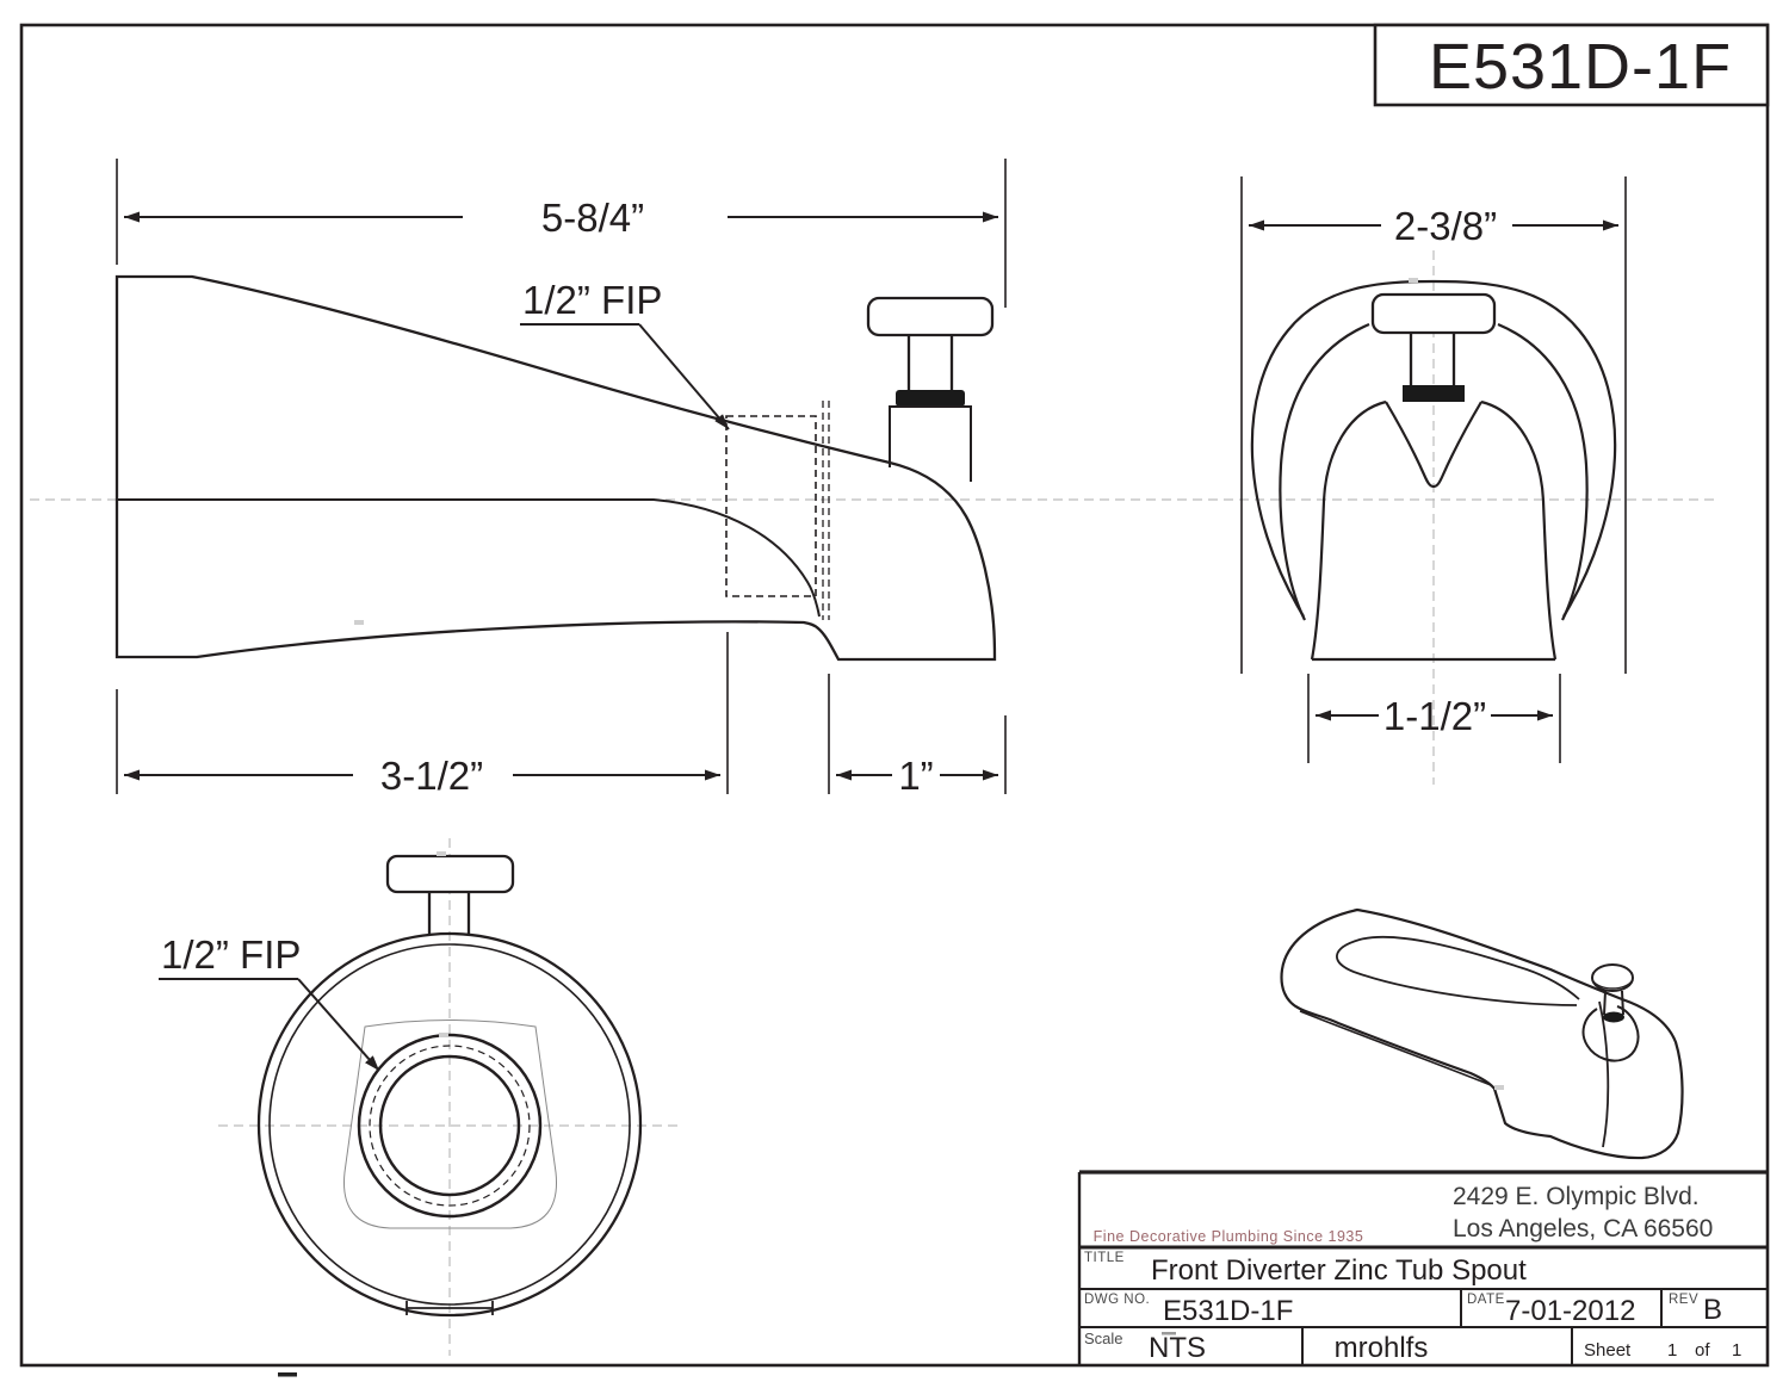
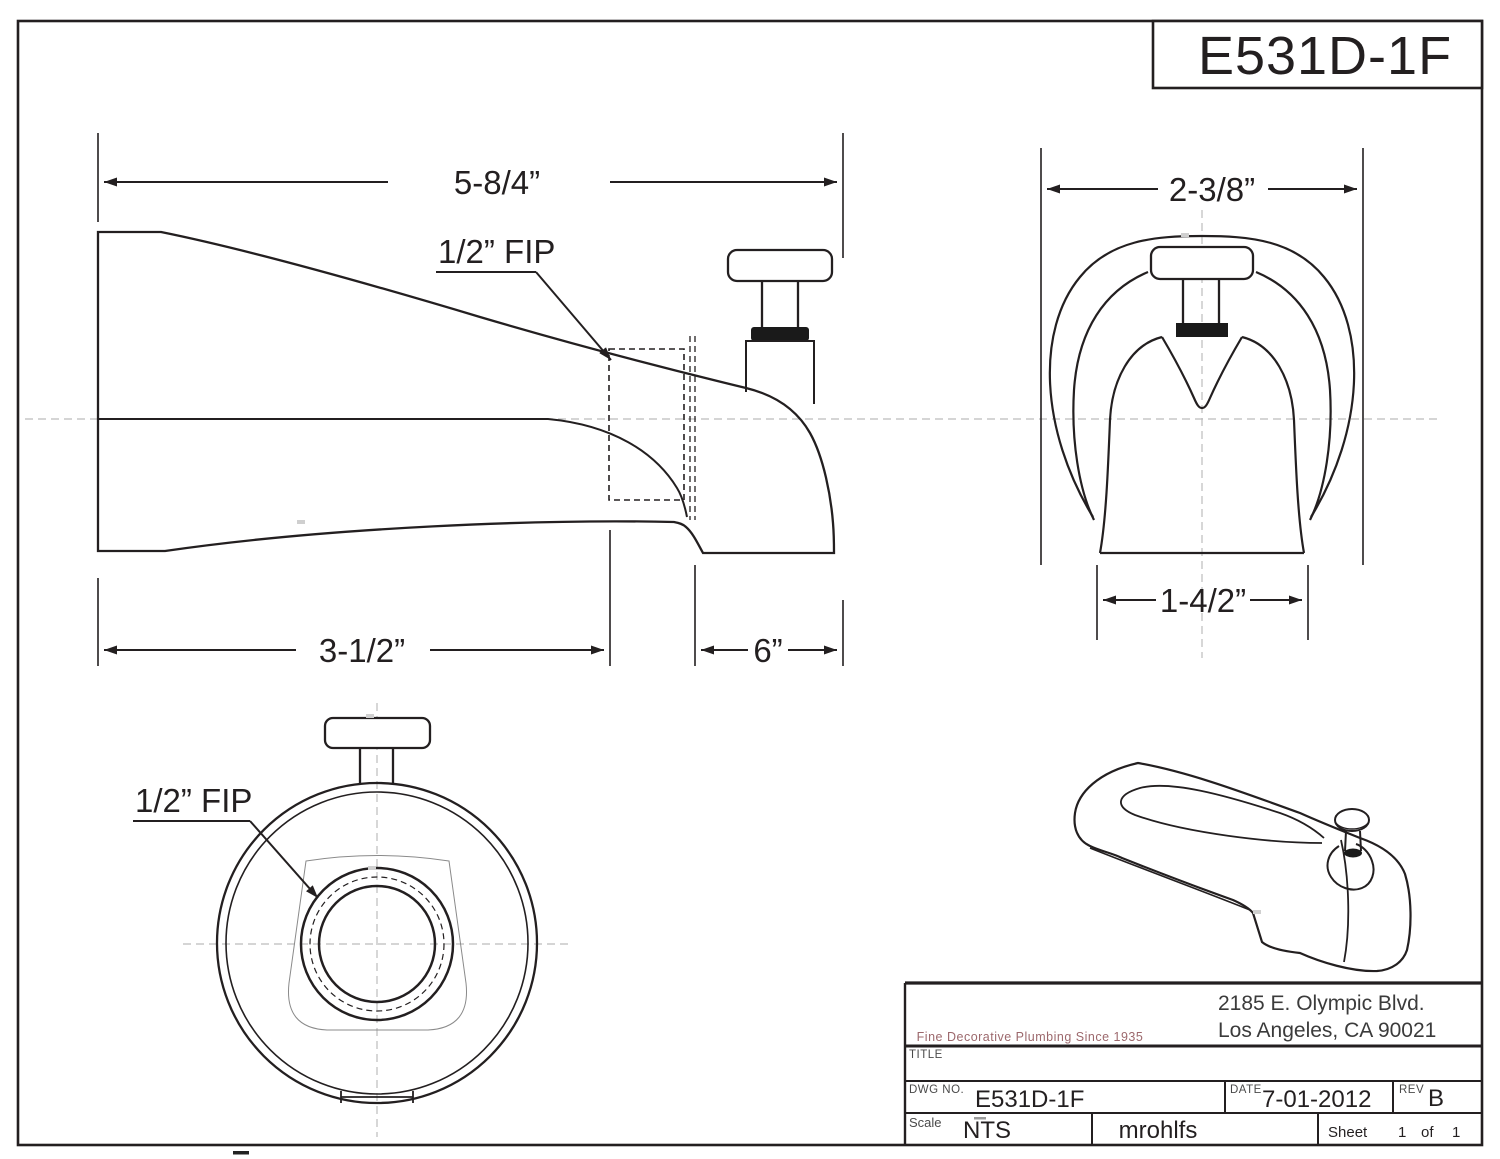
  E531D-1F
  5-8/4”
  3-1/2”
- 1”
+ 6”
  1/2” FIP
  2-3/8”
- 1-1/2”
+ 1-4/2”
  1/2” FIP
  Fine Decorative Plumbing Since 1935
- 2429 E. Olympic Blvd.
+ 2185 E. Olympic Blvd.
- Los Angeles, CA 66560
+ Los Angeles, CA 90021
  TITLE
- Front Diverter Zinc Tub Spout
  DWG NO.
  E531D-1F
  DATE
  7-01-2012
  REV
  B
  Scale
  NTS
  mrohlfs
  Sheet
  1
  of
  1
